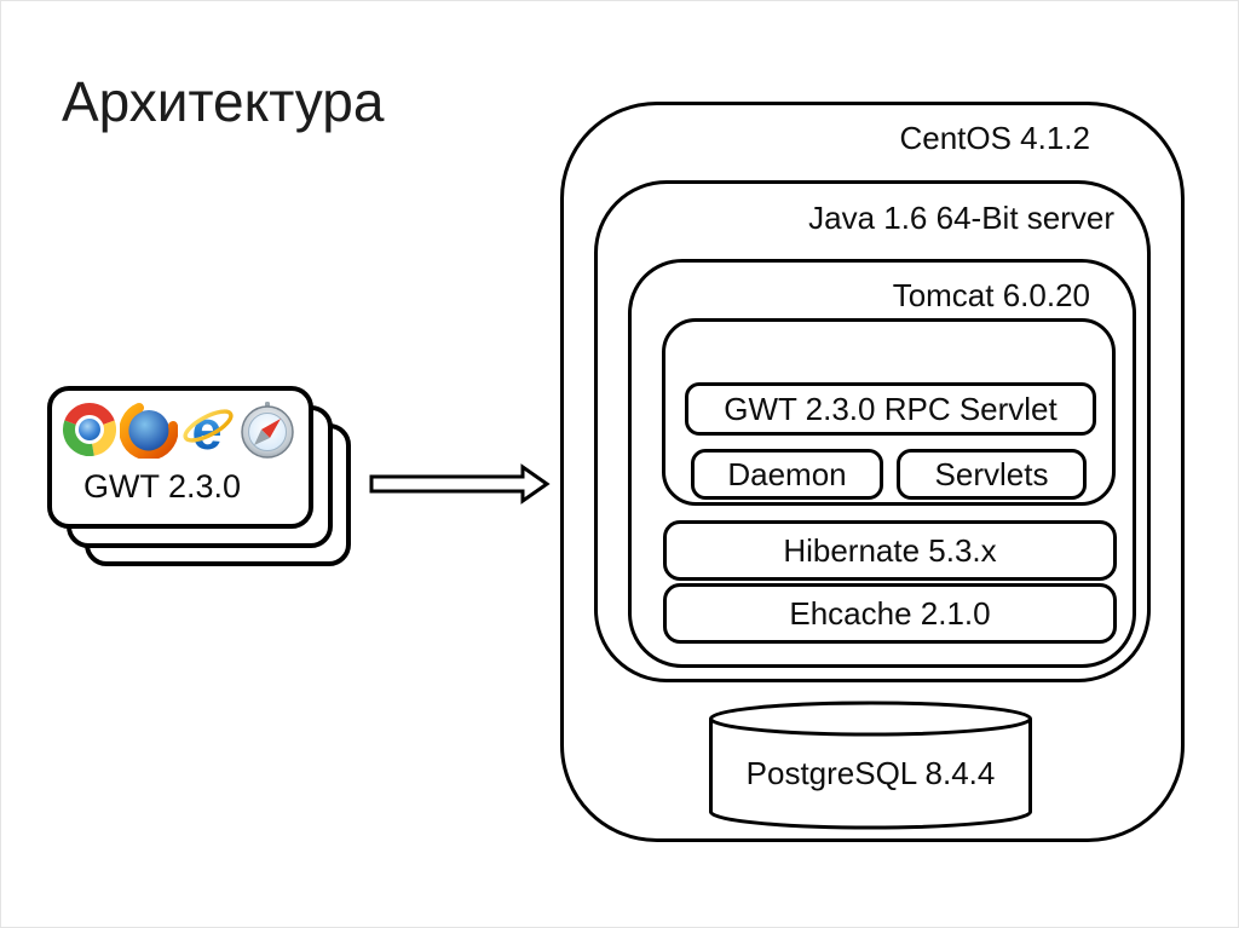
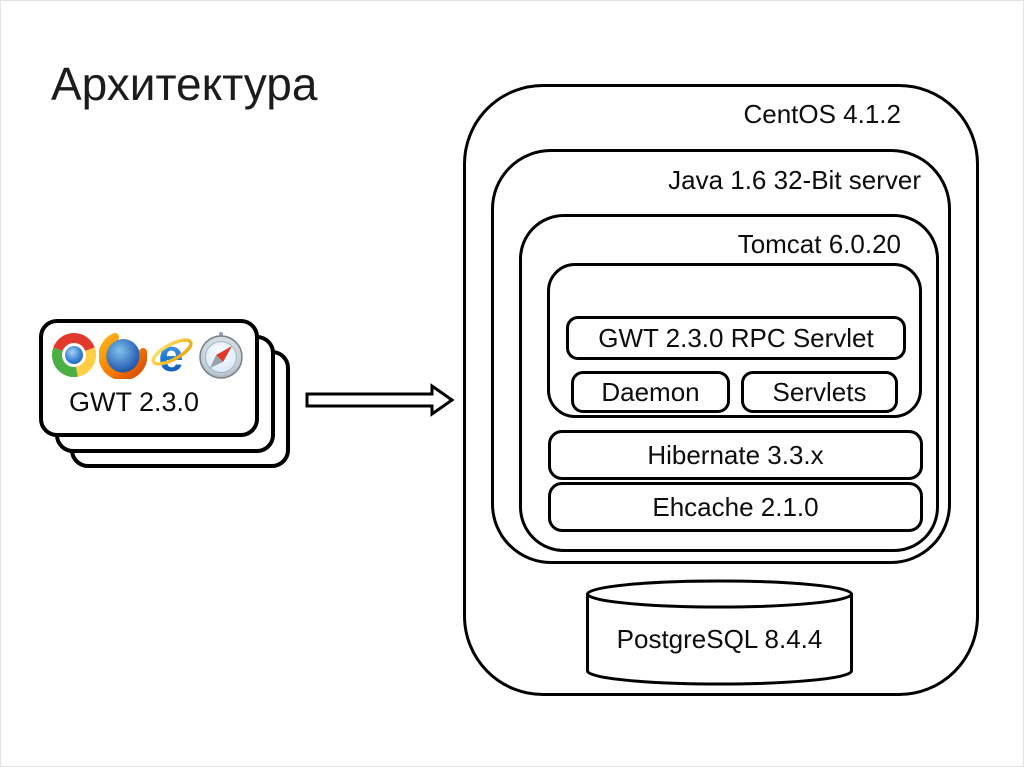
  Архитектура
  e
  GWT 2.3.0
  CentOS 4.1.2
- Java 1.6 64-Bit server
+ Java 1.6 32-Bit server
  Tomcat 6.0.20
  GWT 2.3.0 RPC Servlet
  Daemon
  Servlets
- Hibernate 5.3.x
+ Hibernate 3.3.x
  Ehcache 2.1.0
  PostgreSQL 8.4.4
